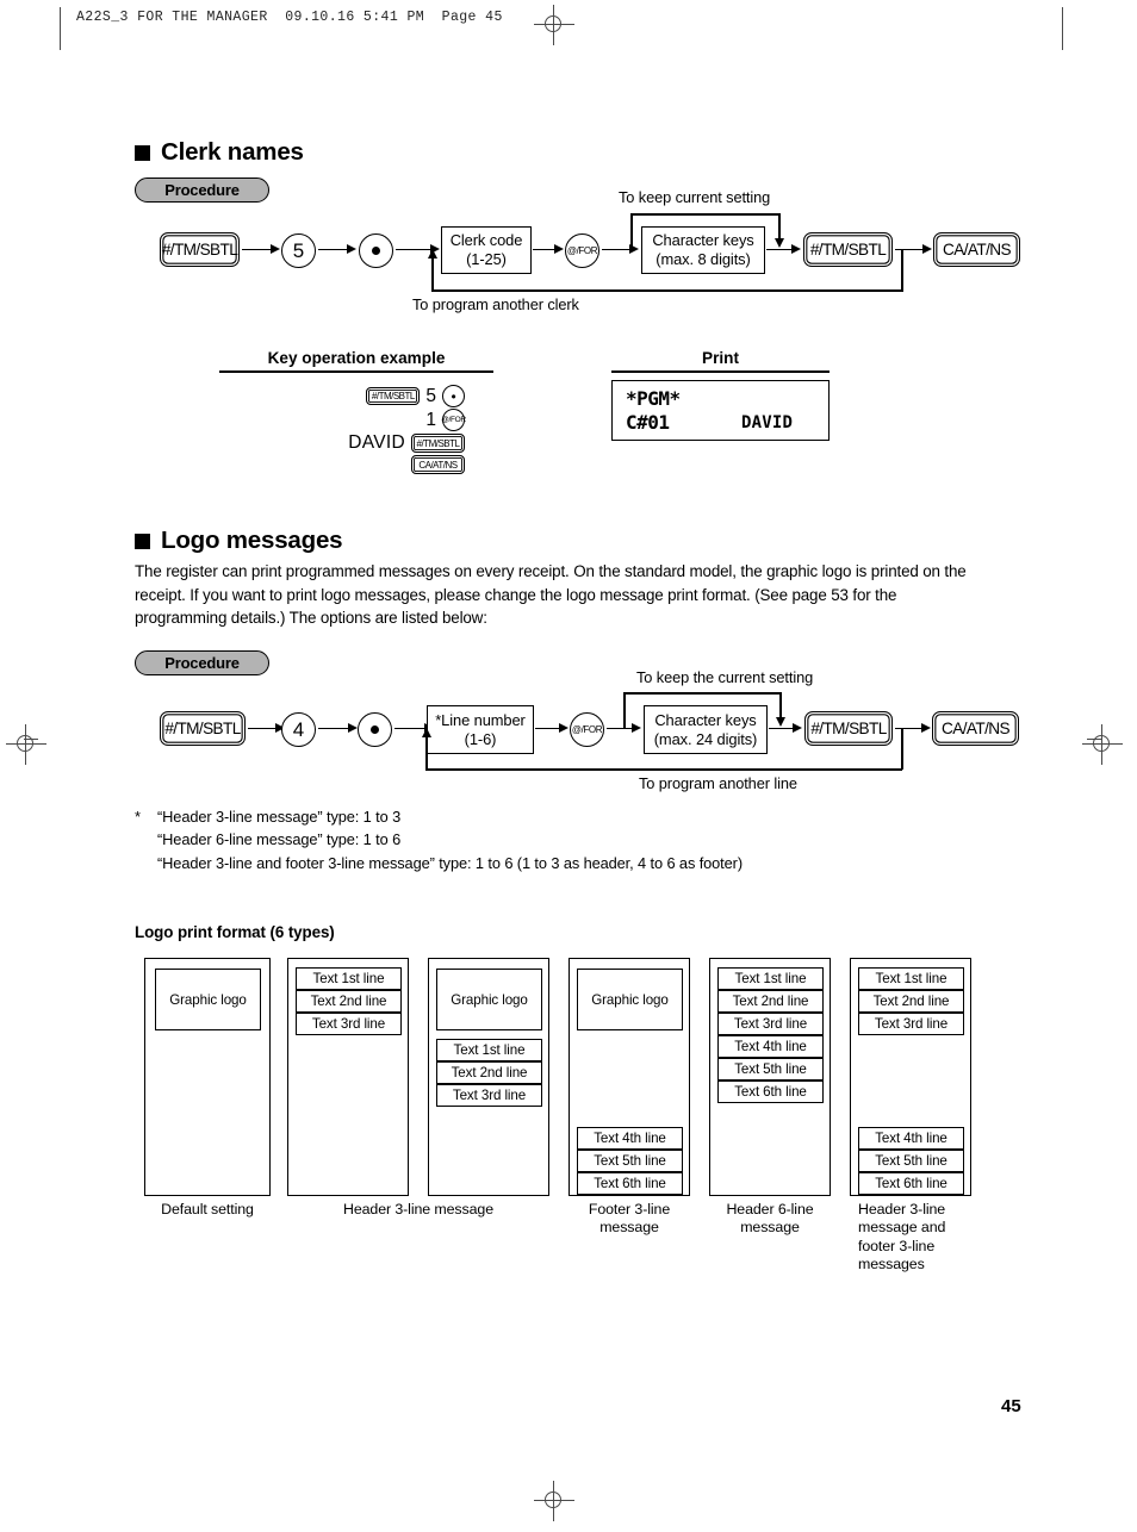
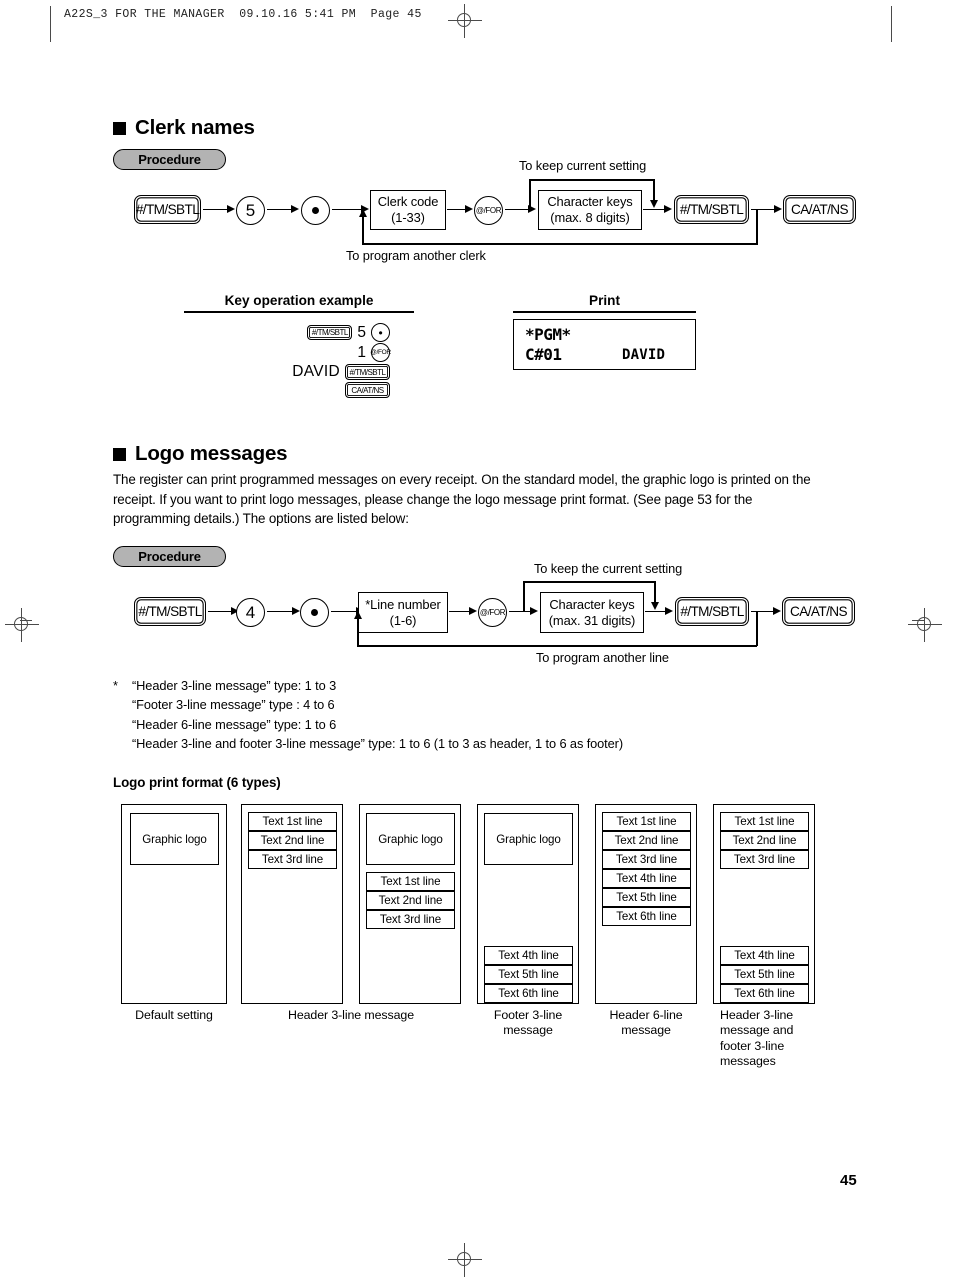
  A22S_3 FOR THE MANAGER 09.10.16 5:41 PM Page 45
  Clerk names
  Procedure
  #/TM/SBTL
  5
  Clerk code
- (1-25)
+ (1-33)
  @/FOR
  Character keys
  (max. 8 digits)
  #/TM/SBTL
  CA/AT/NS
  To keep current setting
  To program another clerk
  Key operation example
  Print
  #/TM/SBTL
  5
  •
  1
  DAVID
  #/TM/SBTL
  CA/AT/NS
  *PGM*
  C#01
  DAVID
  Logo messages
  The register can print programmed messages on every receipt. On the standard model, the graphic logo is printed on the receipt. If you want to print logo messages, please change the logo message print format. (See page 53 for the programming details.) The options are listed below:
  Procedure
  #/TM/SBTL
  4
  *Line number
  (1-6)
  @/FOR
  Character keys
- (max. 24 digits)
+ (max. 31 digits)
  #/TM/SBTL
  CA/AT/NS
  To keep the current setting
  To program another line
  *
  “Header 3-line message” type: 1 to 3
+ “Footer 3-line message” type : 4 to 6
  “Header 6-line message” type: 1 to 6
- “Header 3-line and footer 3-line message” type: 1 to 6 (1 to 3 as header, 4 to 6 as footer)
+ “Header 3-line and footer 3-line message” type: 1 to 6 (1 to 3 as header, 1 to 6 as footer)
  Logo print format (6 types)
  Graphic logo
  Default setting
  Text 1st line
  Text 2nd line
  Text 3rd line
  Graphic logo
  Text 1st line
  Text 2nd line
  Text 3rd line
  Header 3-line message
  Graphic logo
  Text 4th line
  Text 5th line
  Text 6th line
  Footer 3-line message
  Text 1st line
  Text 2nd line
  Text 3rd line
  Text 4th line
  Text 5th line
  Text 6th line
  Header 6-line message
  Text 1st line
  Text 2nd line
  Text 3rd line
  Text 4th line
  Text 5th line
  Text 6th line
  Header 3-line message and footer 3-line messages
  45
